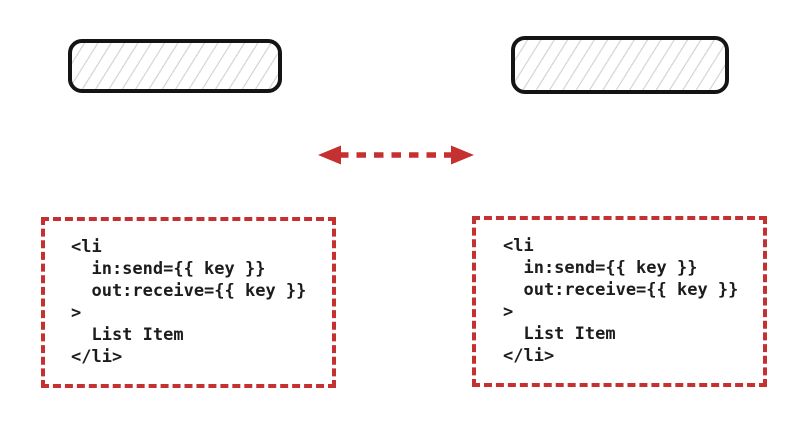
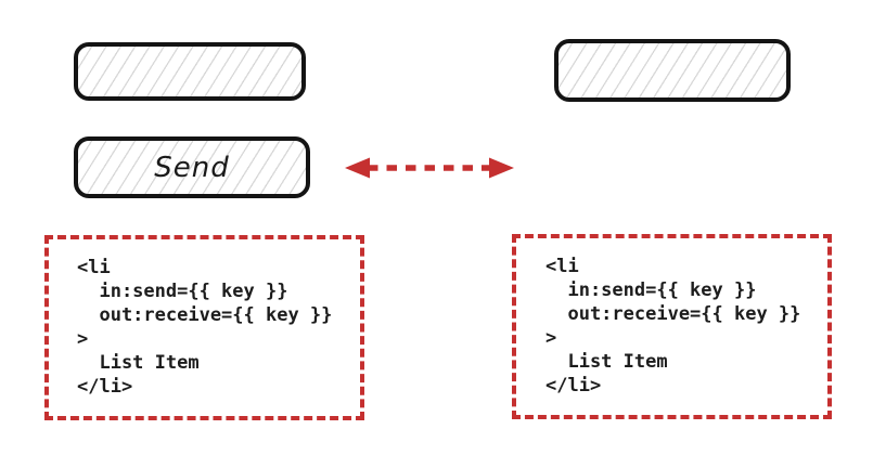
+ Send
  <li
  in:send={{ key }}
  out:receive={{ key }}
  >
  List Item
  </li>
  <li
  in:send={{ key }}
  out:receive={{ key }}
  >
  List Item
  </li>
